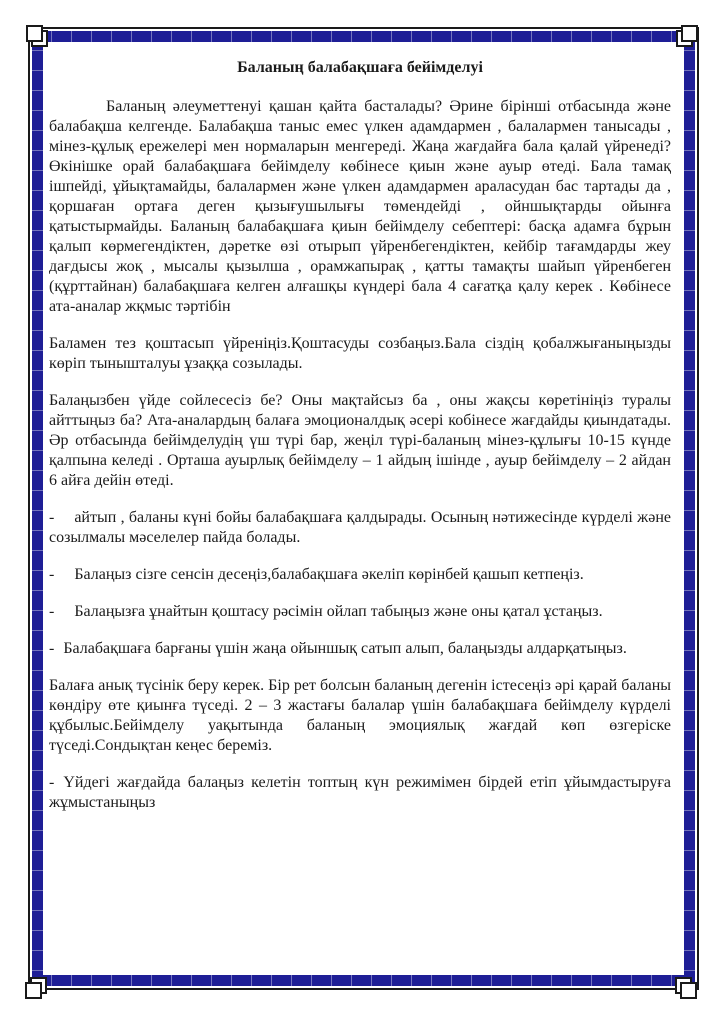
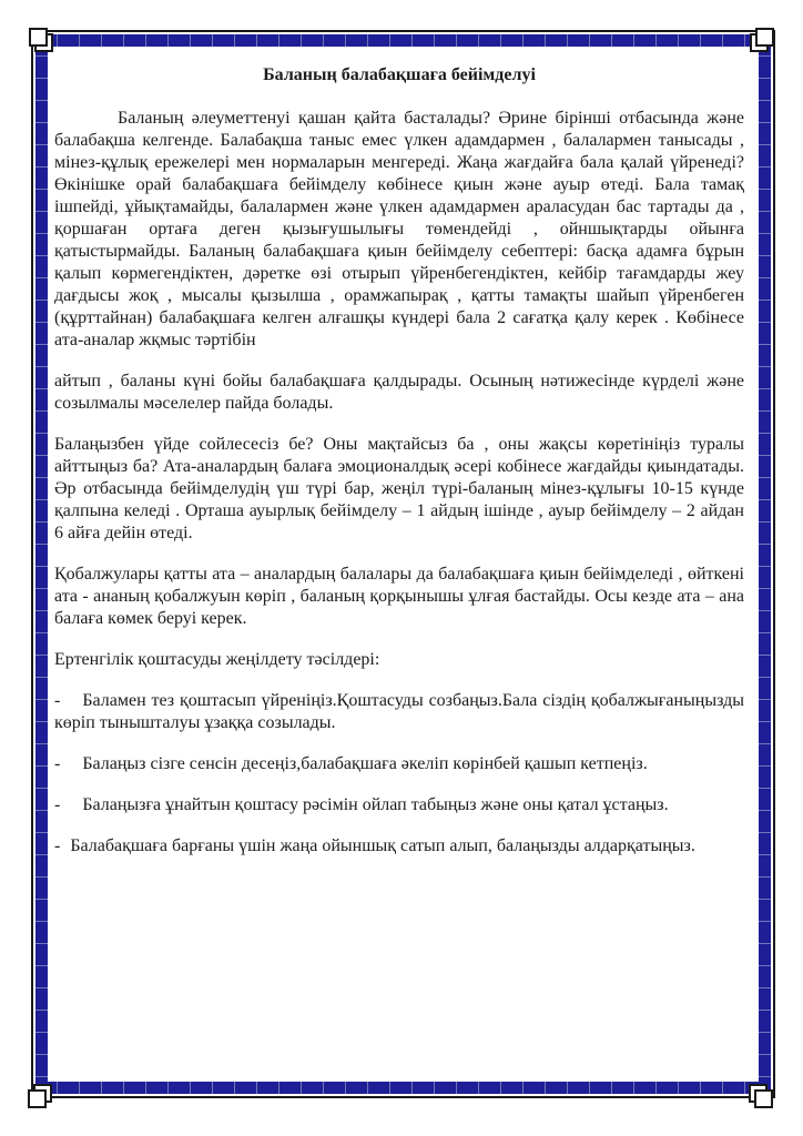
  Баланың балабақшаға бейімделуі
- Баланың әлеуметтенуі қашан қайта басталады? Әрине бірінші отбасында және балабақша келгенде. Балабақша таныс емес үлкен адамдармен , балалармен танысады , мінез-құлық ережелері мен нормаларын менгереді. Жаңа жағдайға бала қалай үйренеді? Өкінішке орай балабақшаға бейімделу көбінесе қиын және ауыр өтеді. Бала тамақ ішпейді, ұйықтамайды, балалармен және үлкен адамдармен араласудан бас тартады да , қоршаған ортаға деген қызығушылығы төмендейді , ойншықтарды ойынға қатыстырмайды. Баланың балабақшаға қиын бейімделу себептері: басқа адамға бұрын қалып көрмегендіктен, дәретке өзі отырып үйренбегендіктен, кейбір тағамдарды жеу дағдысы жоқ , мысалы қызылша , орамжапырақ , қатты тамақты шайып үйренбеген (құрттайнан) балабақшаға келген алғашқы күндері бала 4 сағатқа қалу керек . Көбінесе ата-аналар жқмыс тәртібін
+ Баланың әлеуметтенуі қашан қайта басталады? Әрине бірінші отбасында және балабақша келгенде. Балабақша таныс емес үлкен адамдармен , балалармен танысады , мінез-құлық ережелері мен нормаларын менгереді. Жаңа жағдайға бала қалай үйренеді? Өкінішке орай балабақшаға бейімделу көбінесе қиын және ауыр өтеді. Бала тамақ ішпейді, ұйықтамайды, балалармен және үлкен адамдармен араласудан бас тартады да , қоршаған ортаға деген қызығушылығы төмендейді , ойншықтарды ойынға қатыстырмайды. Баланың балабақшаға қиын бейімделу себептері: басқа адамға бұрын қалып көрмегендіктен, дәретке өзі отырып үйренбегендіктен, кейбір тағамдарды жеу дағдысы жоқ , мысалы қызылша , орамжапырақ , қатты тамақты шайып үйренбеген (құрттайнан) балабақшаға келген алғашқы күндері бала 2 сағатқа қалу керек . Көбінесе ата-аналар жқмыс тәртібін
- Баламен тез қоштасып үйреніңіз.Қоштасуды созбаңыз.Бала сіздің қобалжығаныңызды көріп тынышталуы ұзаққа созылады.
+ айтып , баланы күні бойы балабақшаға қалдырады. Осының нәтижесінде күрделі және созылмалы мәселелер пайда болады.
  Балаңызбен үйде сойлесесіз бе? Оны мақтайсыз ба , оны жақсы көретініңіз туралы айттыңыз ба? Ата-аналардың балаға эмоционалдық әсері кобінесе жағдайды қиындатады. Әр отбасында бейімделудің үш түрі бар, жеңіл түрі-баланың мінез-құлығы 10-15 күнде қалпына келеді . Орташа ауырлық бейімделу – 1 айдың ішінде , ауыр бейімделу – 2 айдан 6 айға дейін өтеді.
+ Қобалжулары қатты ата – аналардың балалары да балабақшаға қиын бейімделеді , өйткені ата - ананың қобалжуын көріп , баланың қорқынышы ұлғая бастайды. Осы кезде ата – ана балаға көмек беруі керек.
+ Ертенгілік қоштасуды жеңілдету тәсілдері:
- - айтып , баланы күні бойы балабақшаға қалдырады. Осының нәтижесінде күрделі және созылмалы мәселелер пайда болады.
+ - Баламен тез қоштасып үйреніңіз.Қоштасуды созбаңыз.Бала сіздің қобалжығаныңызды көріп тынышталуы ұзаққа созылады.
  - Балаңыз сізге сенсін десеңіз,балабақшаға әкеліп көрінбей қашып кетпеңіз.
  - Балаңызға ұнайтын қоштасу рәсімін ойлап табыңыз және оны қатал ұстаңыз.
  - Балабақшаға барғаны үшін жаңа ойыншық сатып алып, балаңызды алдарқатыңыз.
- Балаға анық түсінік беру керек. Бір рет болсын баланың дегенін істесеңіз әрі қарай баланы көндіру өте қиынға түседі. 2 – 3 жастағы балалар үшін балабақшаға бейімделу күрделі құбылыс.Бейімделу уақытында баланың эмоциялық жағдай көп өзгеріске түседі.Сондықтан кеңес береміз.
- - Үйдегі жағдайда балаңыз келетін топтың күн режимімен бірдей етіп ұйымдастыруға жұмыстаныңыз
